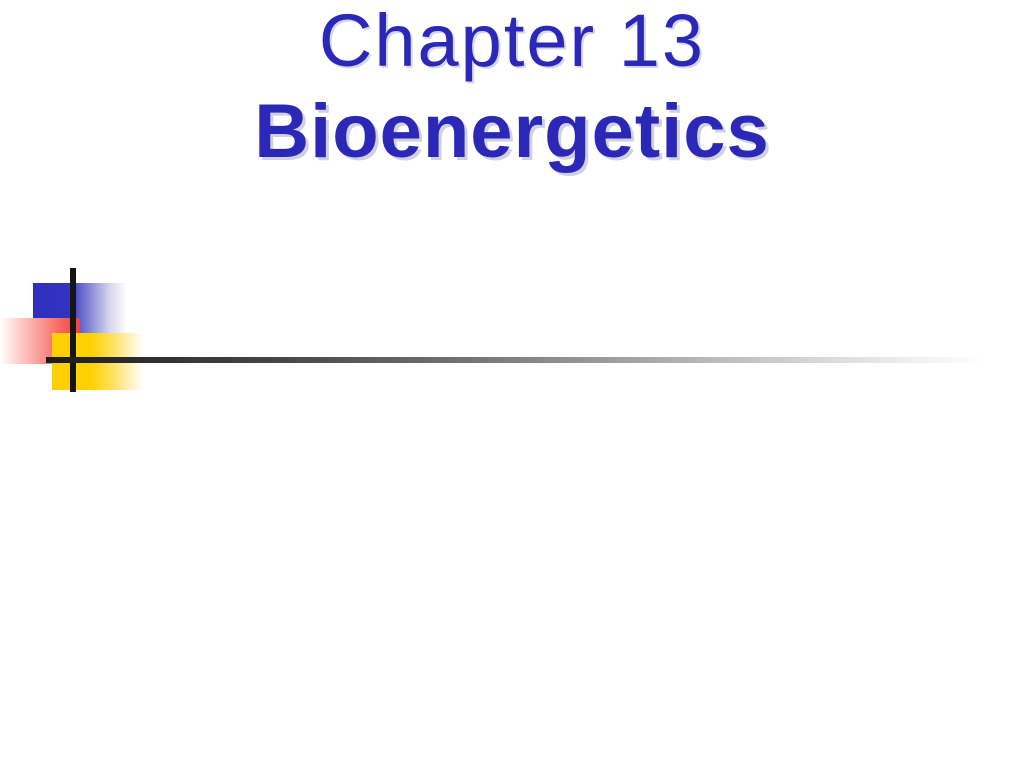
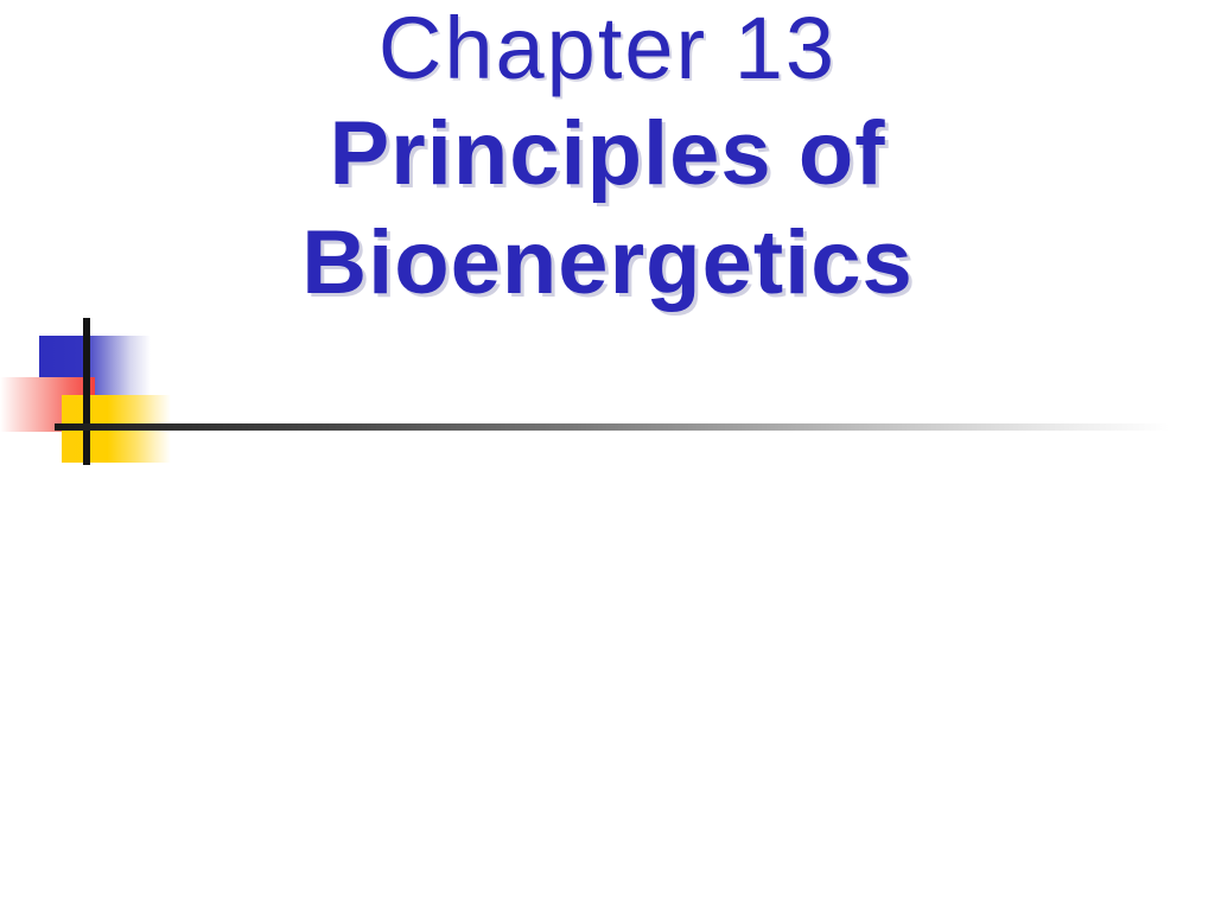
  Chapter 13
+ Principles of
  Bioenergetics
